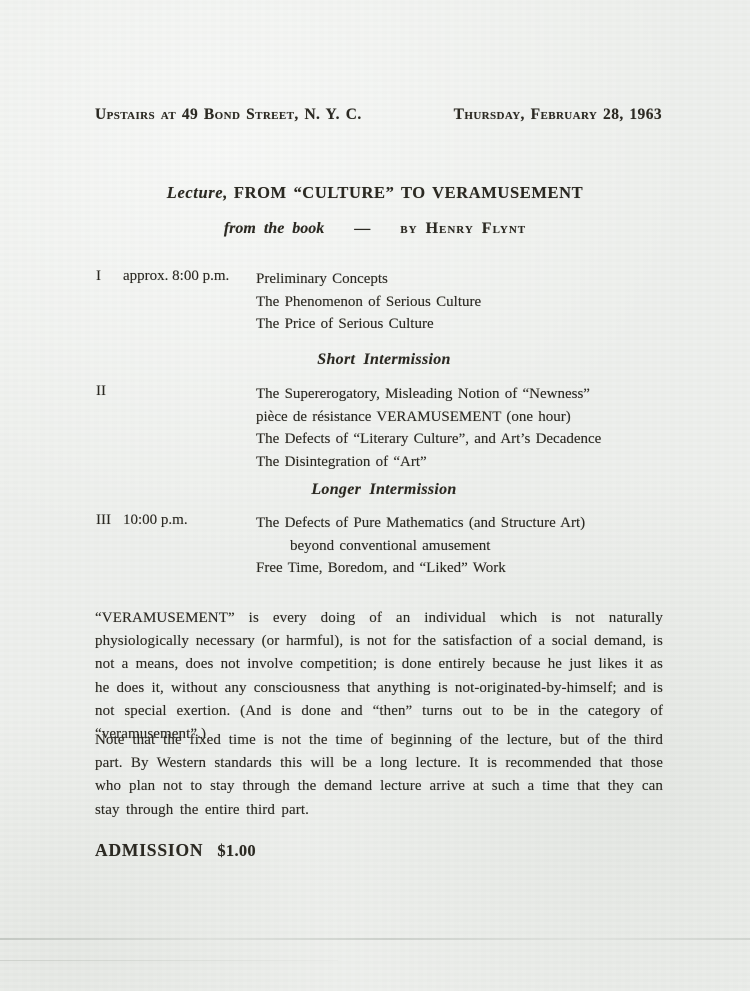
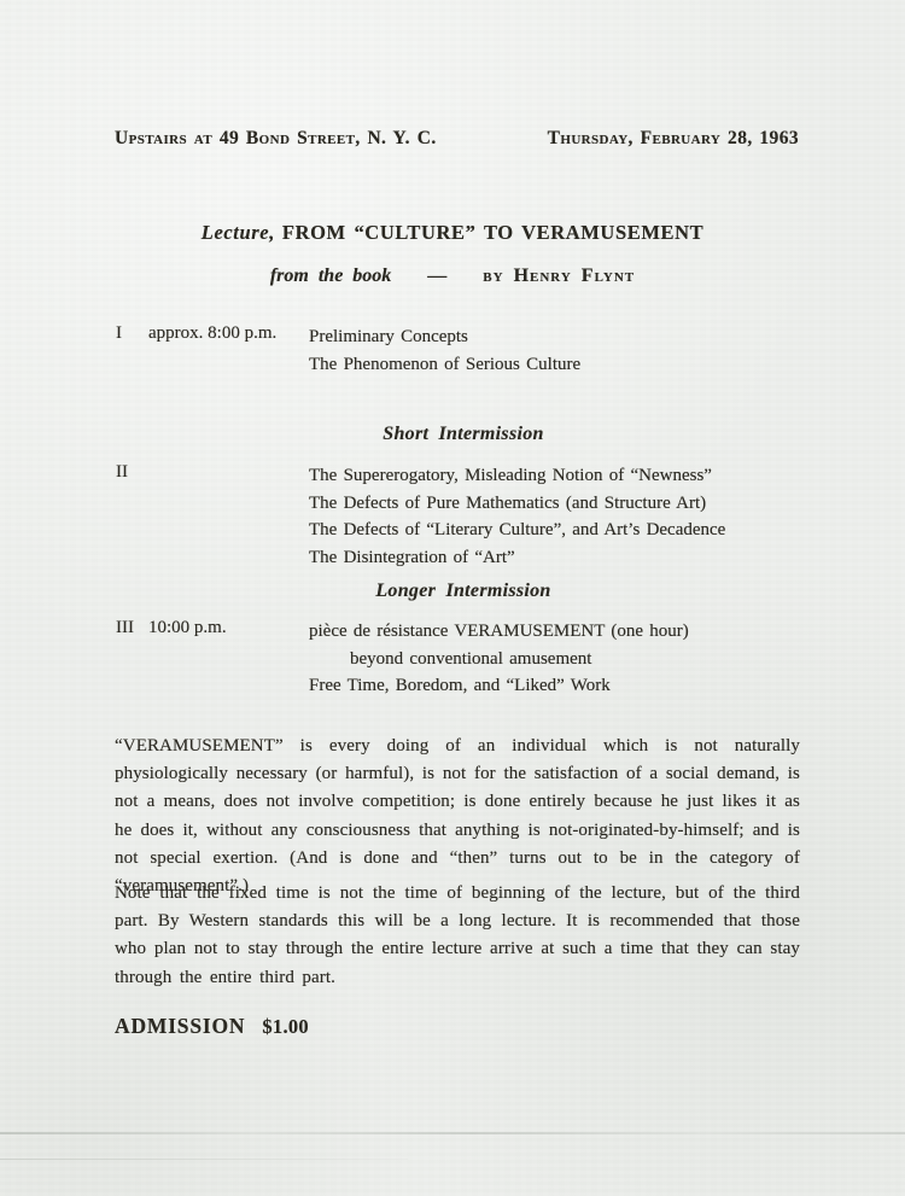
  Upstairs at 49 Bond Street, N. Y. C.
  Thursday, February 28, 1963
  Lecture, FROM “CULTURE” TO VERAMUSEMENT
  from the book
  —
  by Henry Flynt
  I
  approx. 8:00 p.m.
  Preliminary Concepts
  The Phenomenon of Serious Culture
- The Price of Serious Culture
  Short Intermission
  II
  The Supererogatory, Misleading Notion of “Newness”
- pièce de résistance VERAMUSEMENT (one hour)
+ The Defects of Pure Mathematics (and Structure Art)
  The Defects of “Literary Culture”, and Art’s Decadence
  The Disintegration of “Art”
  Longer Intermission
  III
  10:00 p.m.
- The Defects of Pure Mathematics (and Structure Art)
+ pièce de résistance VERAMUSEMENT (one hour)
  beyond conventional amusement
  Free Time, Boredom, and “Liked” Work
  “VERAMUSEMENT” is every doing of an individual which is not naturally physiologically necessary (or harmful), is not for the satisfaction of a social demand, is not a means, does not involve competition; is done entirely because he just likes it as he does it, without any consciousness that anything is not-originated-by-himself; and is not special exertion. (And is done and “then” turns out to be in the category of “veramusement”.)
- Note that the fixed time is not the time of beginning of the lecture, but of the third part. By Western standards this will be a long lecture. It is recommended that those who plan not to stay through the demand lecture arrive at such a time that they can stay through the entire third part.
+ Note that the fixed time is not the time of beginning of the lecture, but of the third part. By Western standards this will be a long lecture. It is recommended that those who plan not to stay through the entire lecture arrive at such a time that they can stay through the entire third part.
  ADMISSION $1.00
